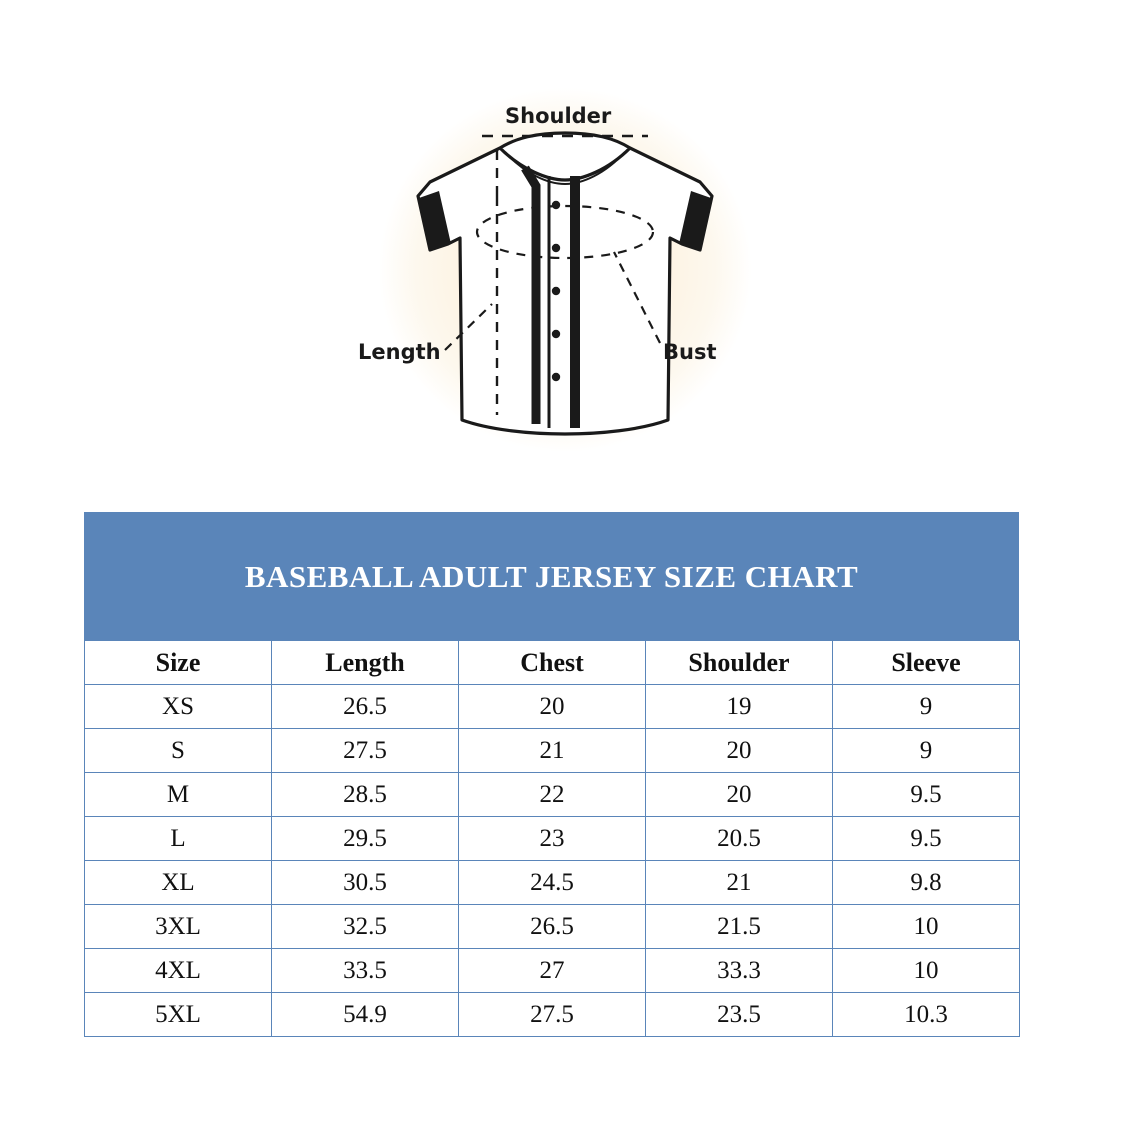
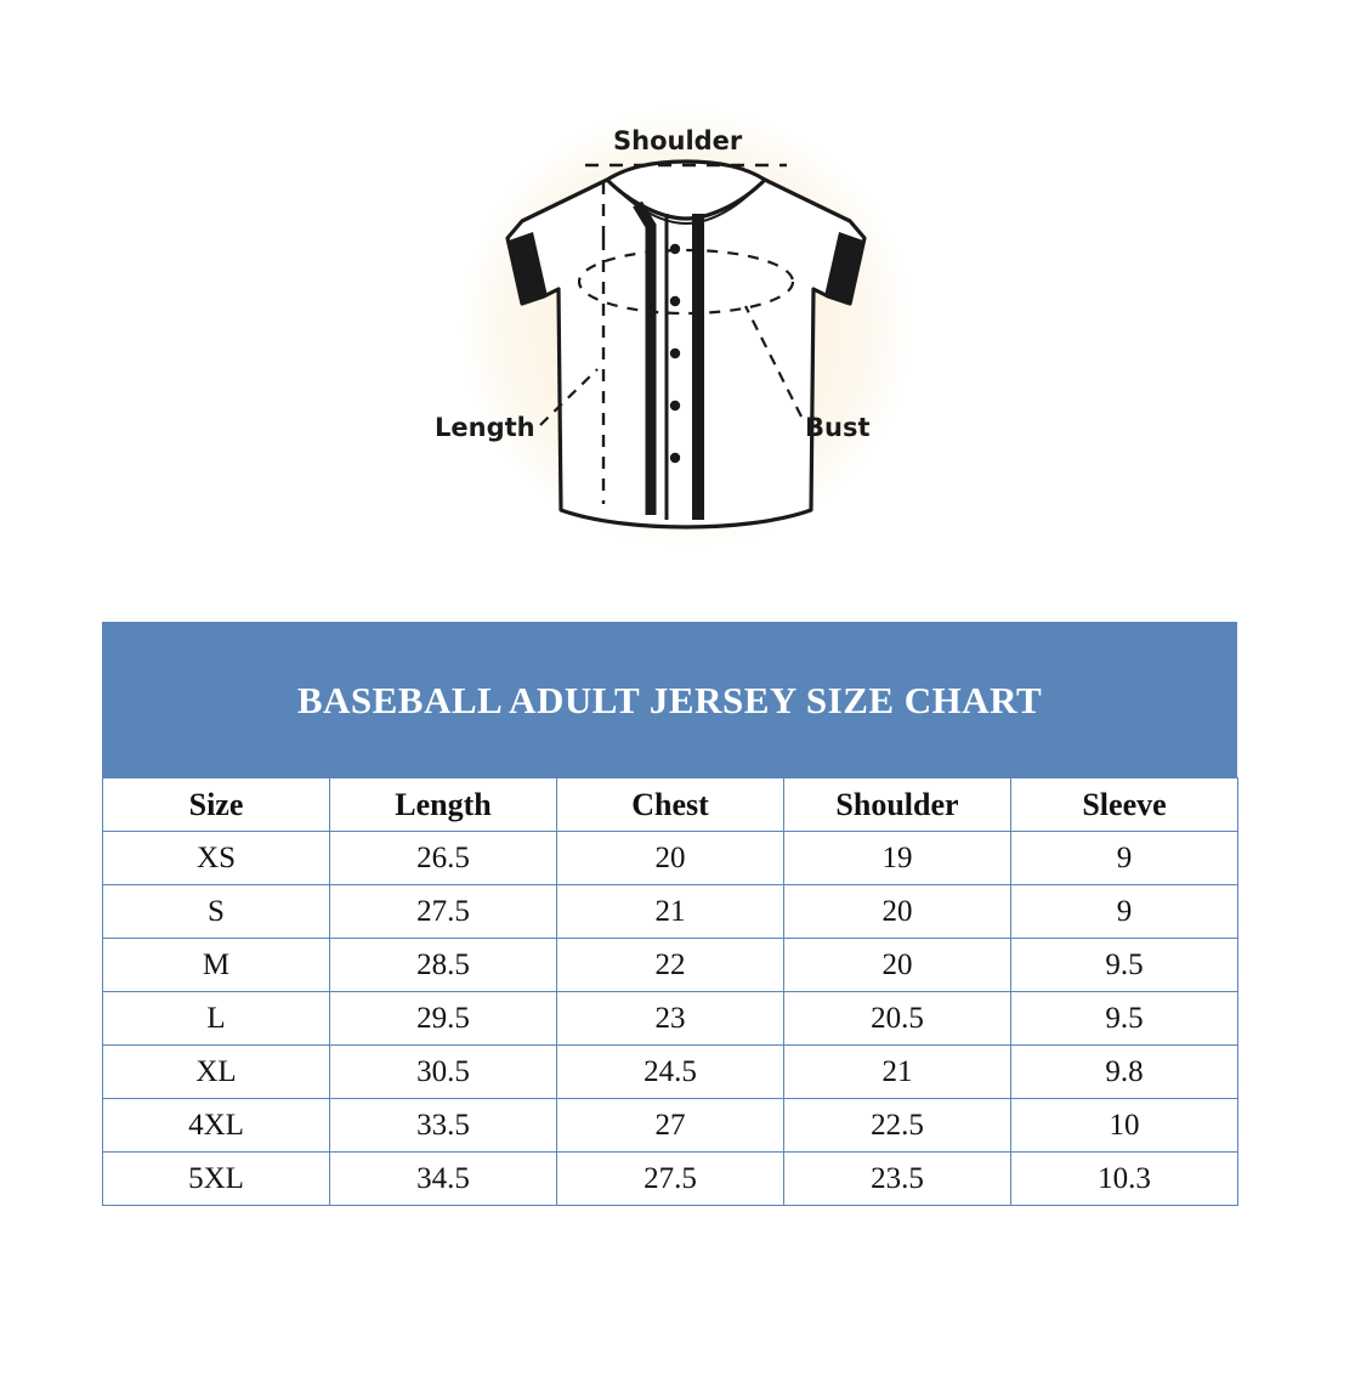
  Shoulder
  Length
  Bust
  BASEBALL ADULT JERSEY SIZE CHART
  Size	Length	Chest	Shoulder	Sleeve
  XS	26.5	20	19	9
  S	27.5	21	20	9
  M	28.5	22	20	9.5
  L	29.5	23	20.5	9.5
  XL	30.5	24.5	21	9.8
- 3XL	32.5	26.5	21.5	10
- 4XL	33.5	27	33.3	10
+ 4XL	33.5	27	22.5	10
- 5XL	54.9	27.5	23.5	10.3
+ 5XL	34.5	27.5	23.5	10.3
